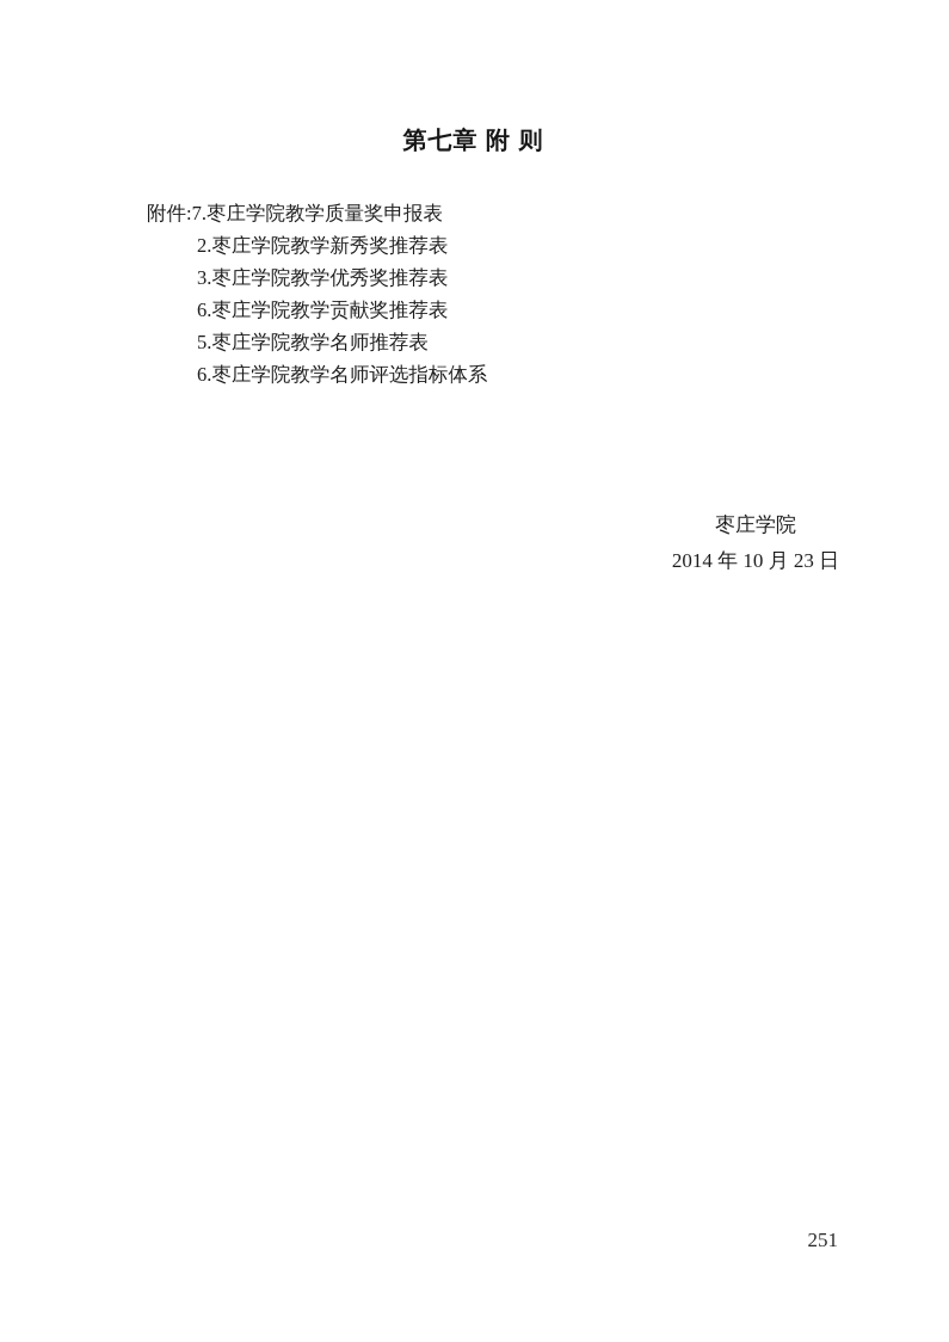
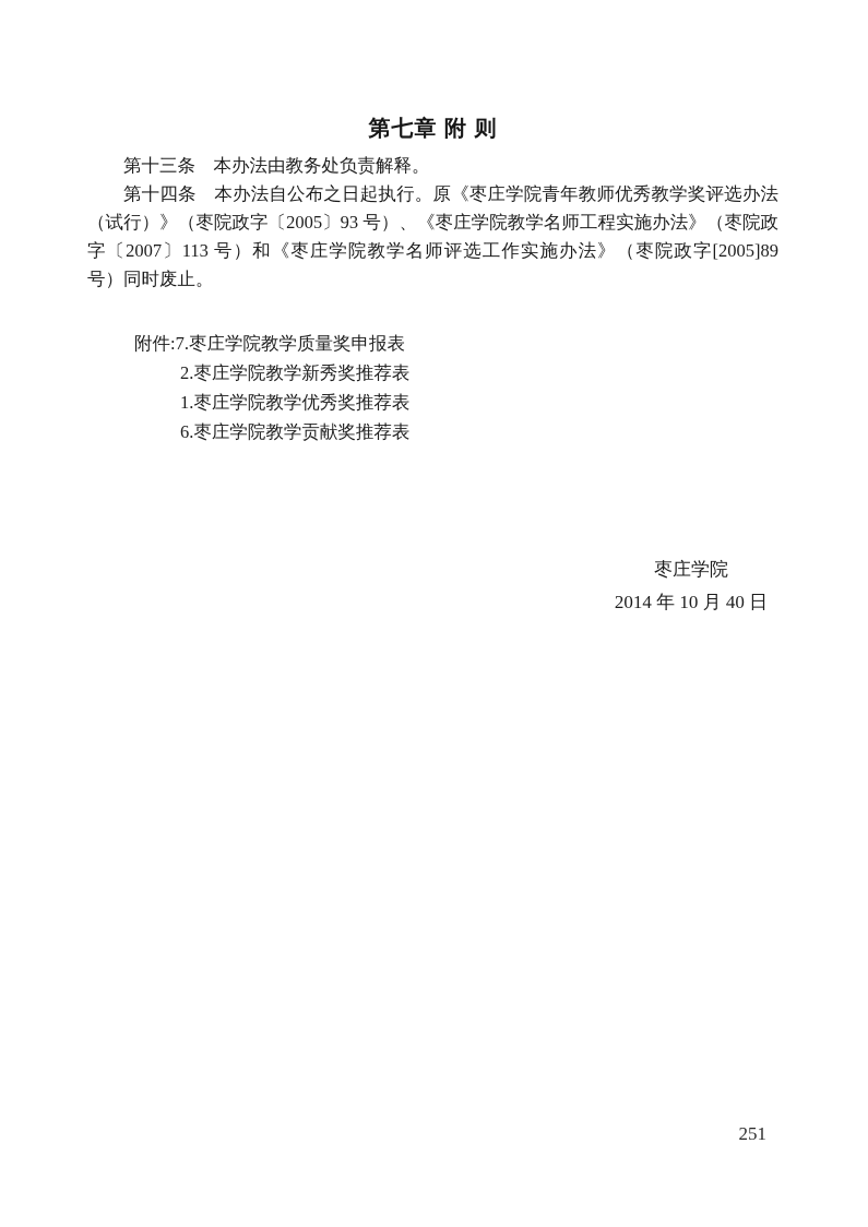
  第七章 附 则
+ 第十三条 本办法由教务处负责解释。
+ 第十四条 本办法自公布之日起执行。原《枣庄学院青年教师优秀教学奖评选办法（试行）》（枣院政字〔2005〕93 号）、《枣庄学院教学名师工程实施办法》（枣院政字〔2007〕113 号）和《枣庄学院教学名师评选工作实施办法》（枣院政字[2005]89 号）同时废止。
  附件:7.枣庄学院教学质量奖申报表
  2.枣庄学院教学新秀奖推荐表
- 3.枣庄学院教学优秀奖推荐表
+ 1.枣庄学院教学优秀奖推荐表
  6.枣庄学院教学贡献奖推荐表
- 5.枣庄学院教学名师推荐表
- 6.枣庄学院教学名师评选指标体系
  枣庄学院
- 2014 年 10 月 23 日
+ 2014 年 10 月 40 日
  251
